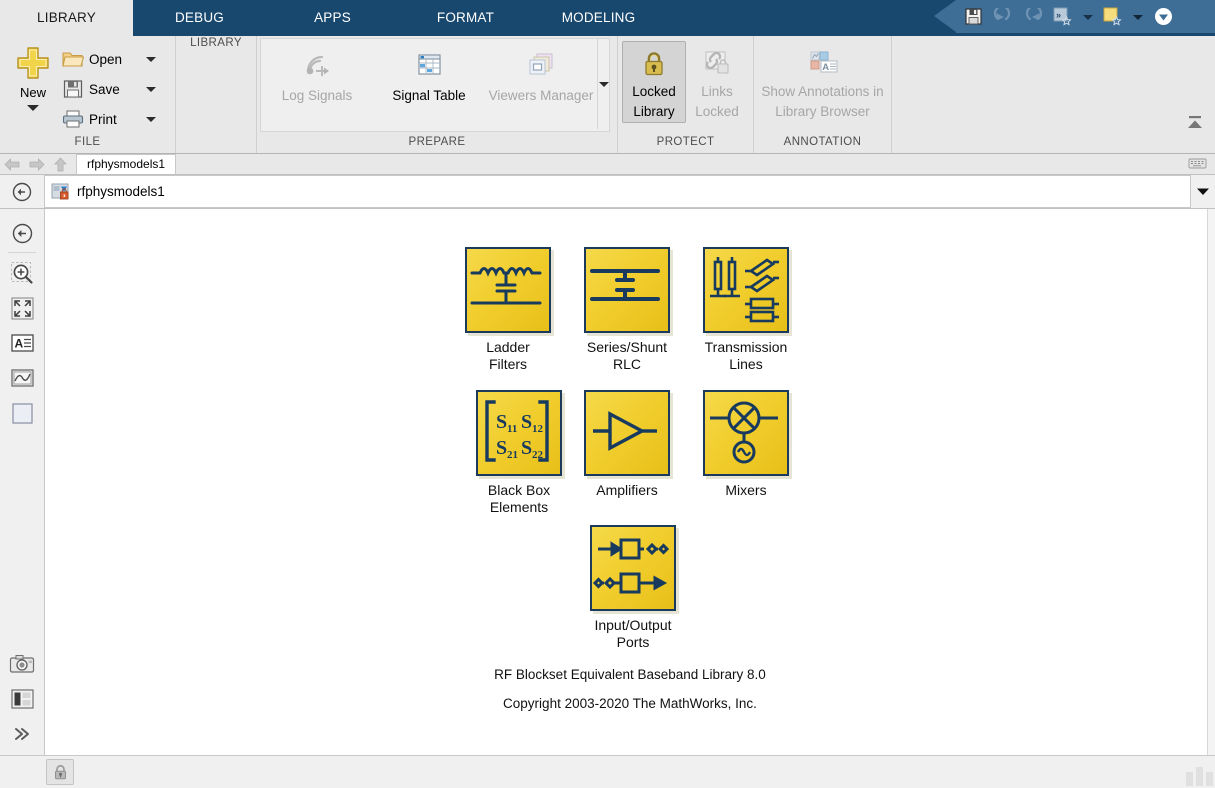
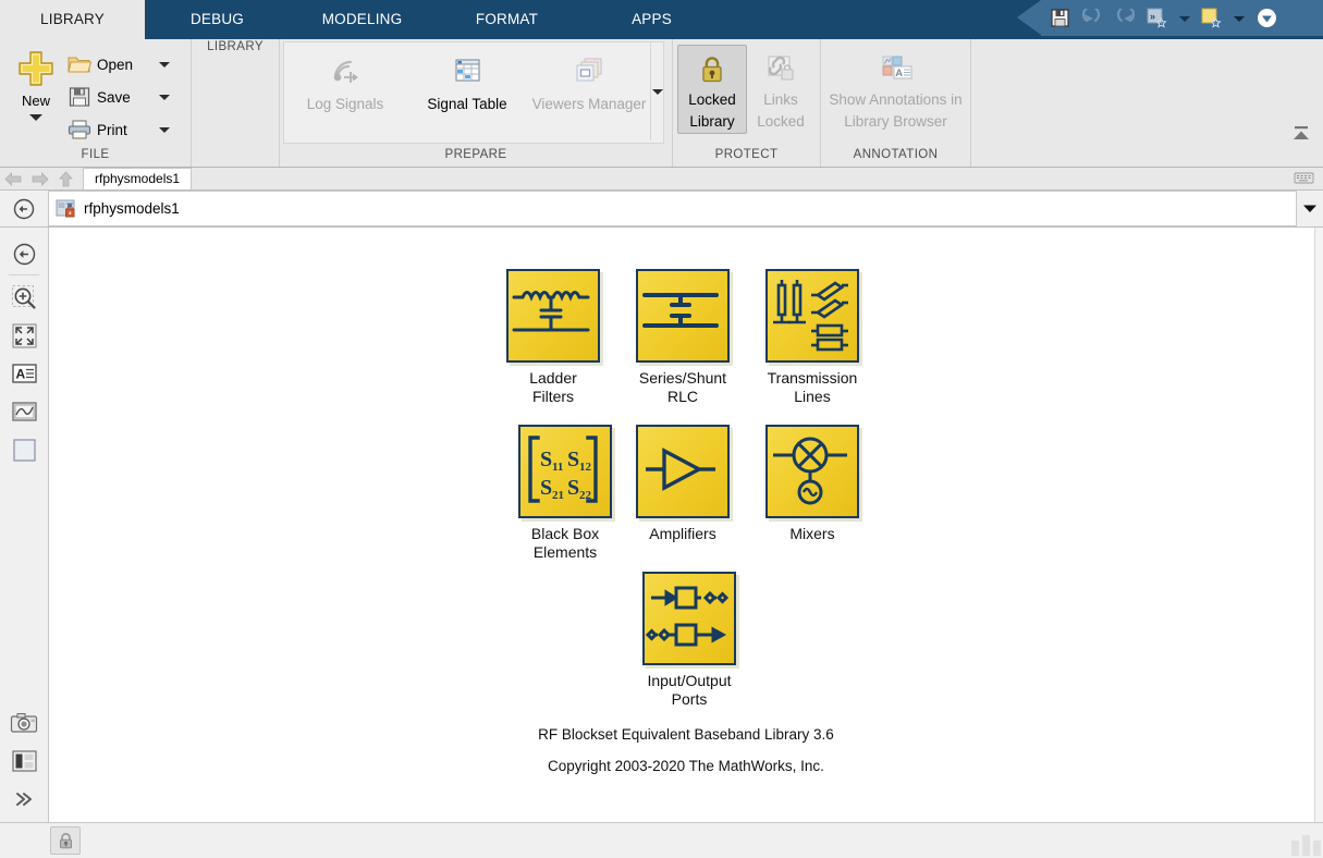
  LIBRARY
  DEBUG
- APPS
+ MODELING
  FORMAT
- MODELING
+ APPS
  »
  New
  Open
  Save
  Print
  FILE
  LIBRARY
  Log Signals
  Signal Table
  Viewers Manager
  PREPARE
  Locked Library
  Links Locked
  PROTECT
  A
  Show Annotations in Library Browser
  ANNOTATION
  rfphysmodels1
  rfphysmodels1
  A
  Ladder
  Filters
  Series/Shunt
  RLC
  Transmission
  Lines
  S
  11
  S
  12
  S
  21
  S
  22
  Black Box
  Elements
  Amplifiers
  Mixers
  Input/Output
  Ports
- RF Blockset Equivalent Baseband Library 8.0
+ RF Blockset Equivalent Baseband Library 3.6
  Copyright 2003-2020 The MathWorks, Inc.
